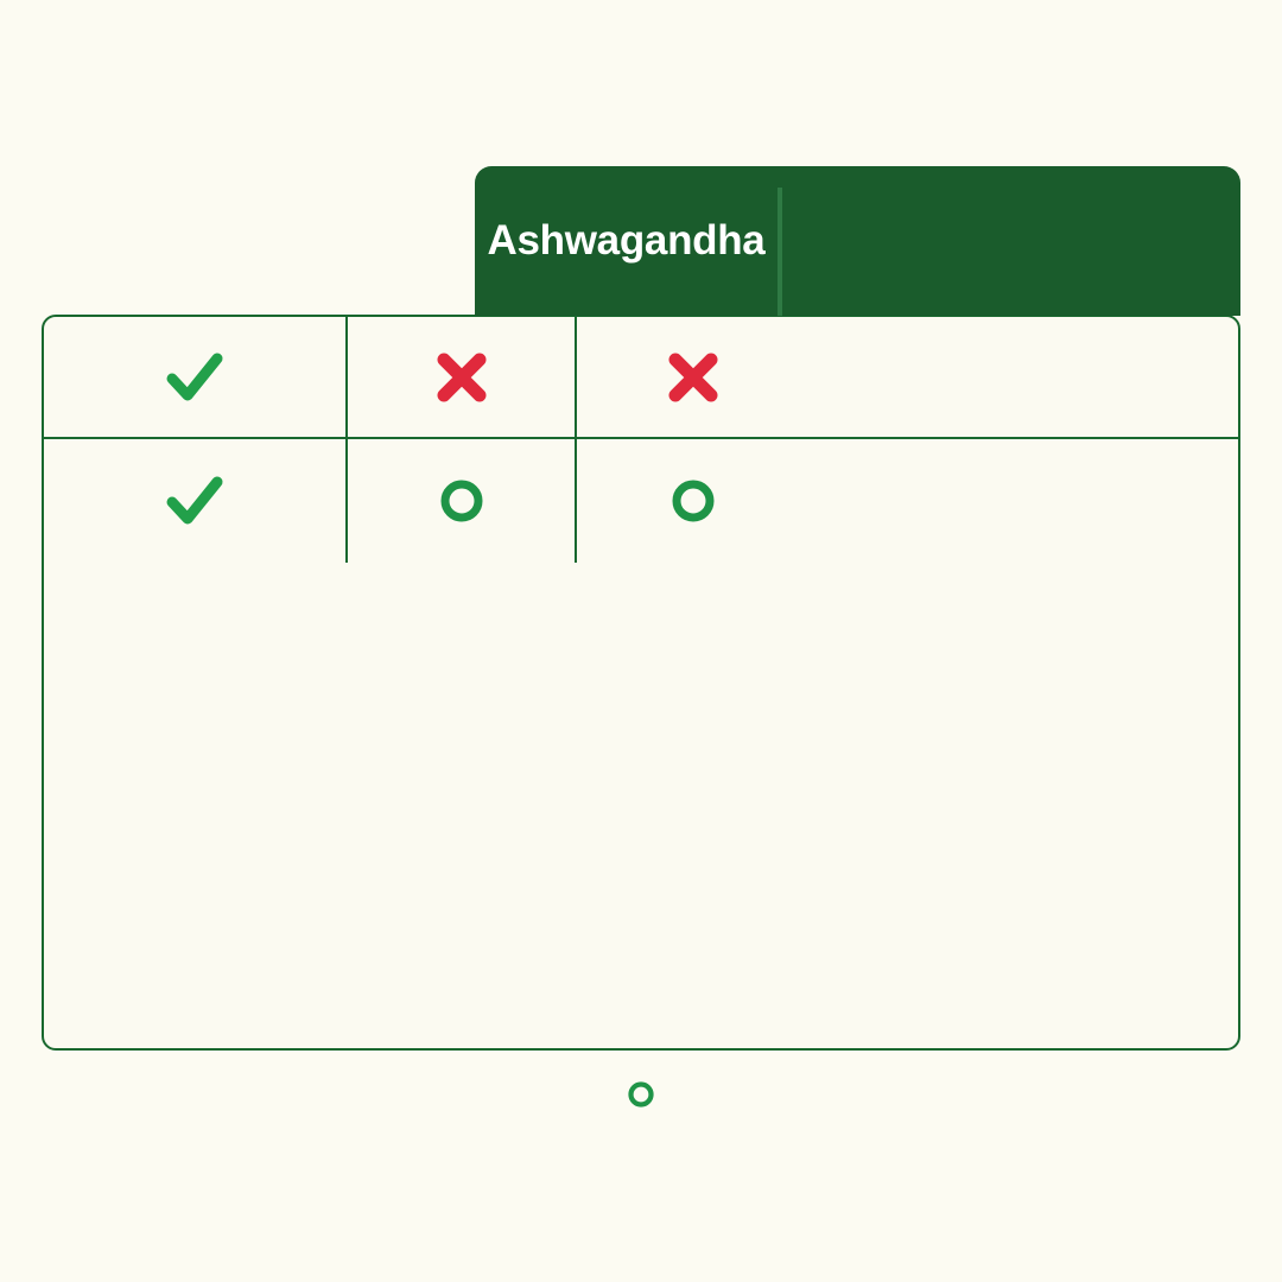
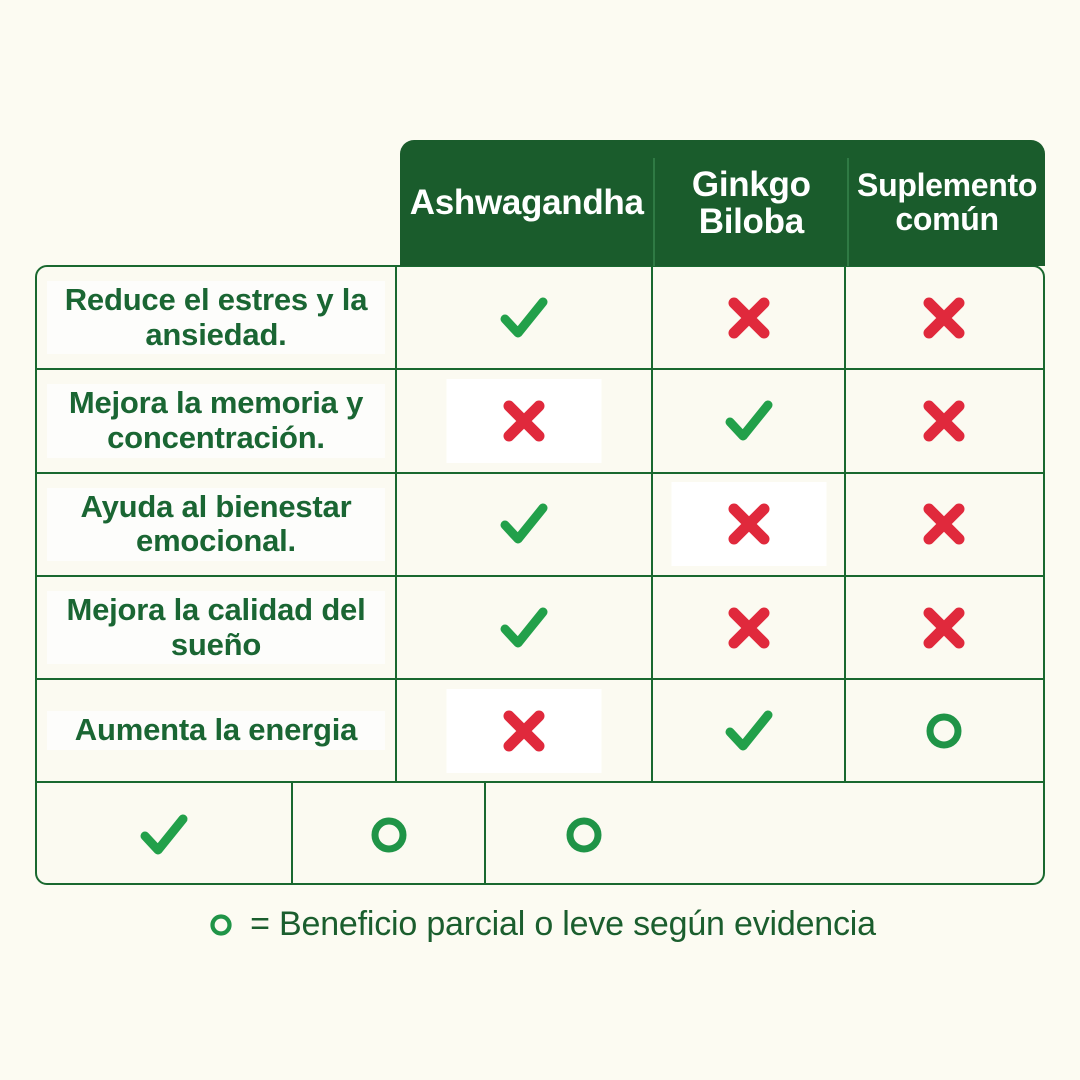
  Ashwagandha
+ Ginkgo Biloba
+ Suplemento común
+ Reduce el estres y la ansiedad.
+ Mejora la memoria y concentración.
+ Ayuda al bienestar emocional.
+ Mejora la calidad del sueño
+ Aumenta la energia
+ = Beneficio parcial o leve según evidencia
